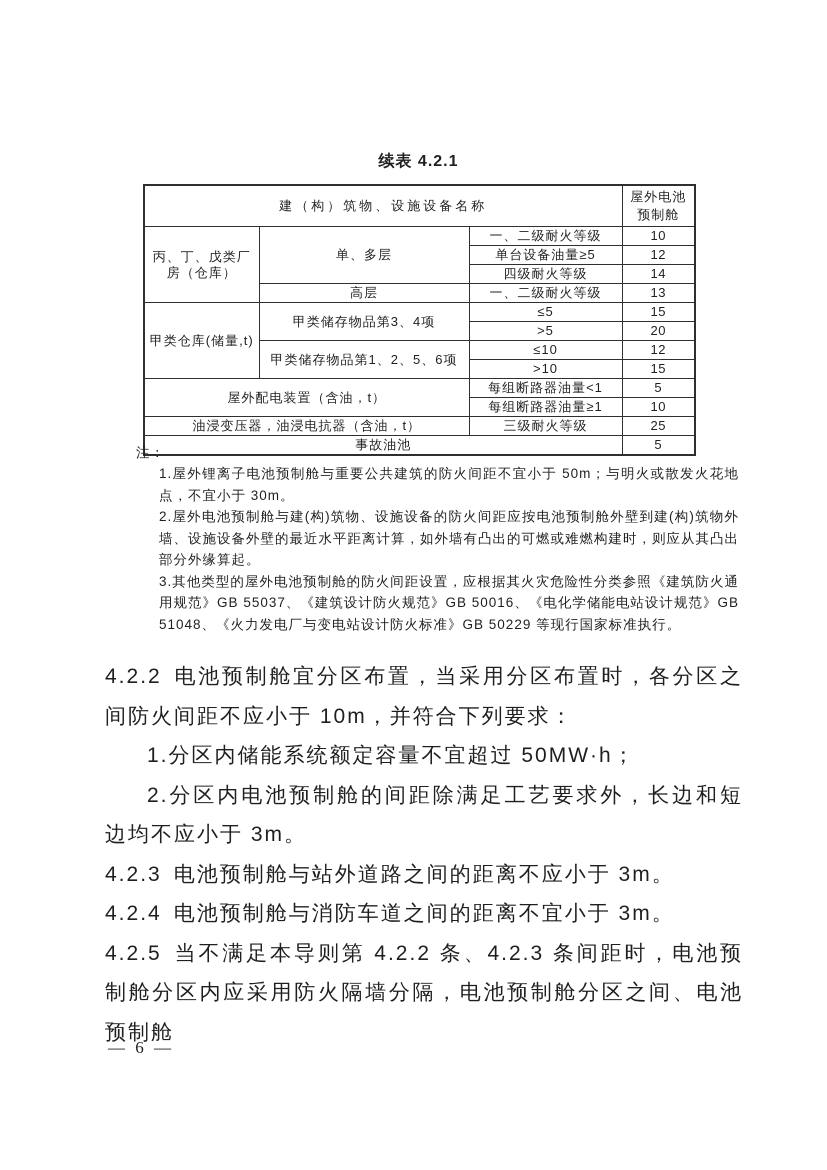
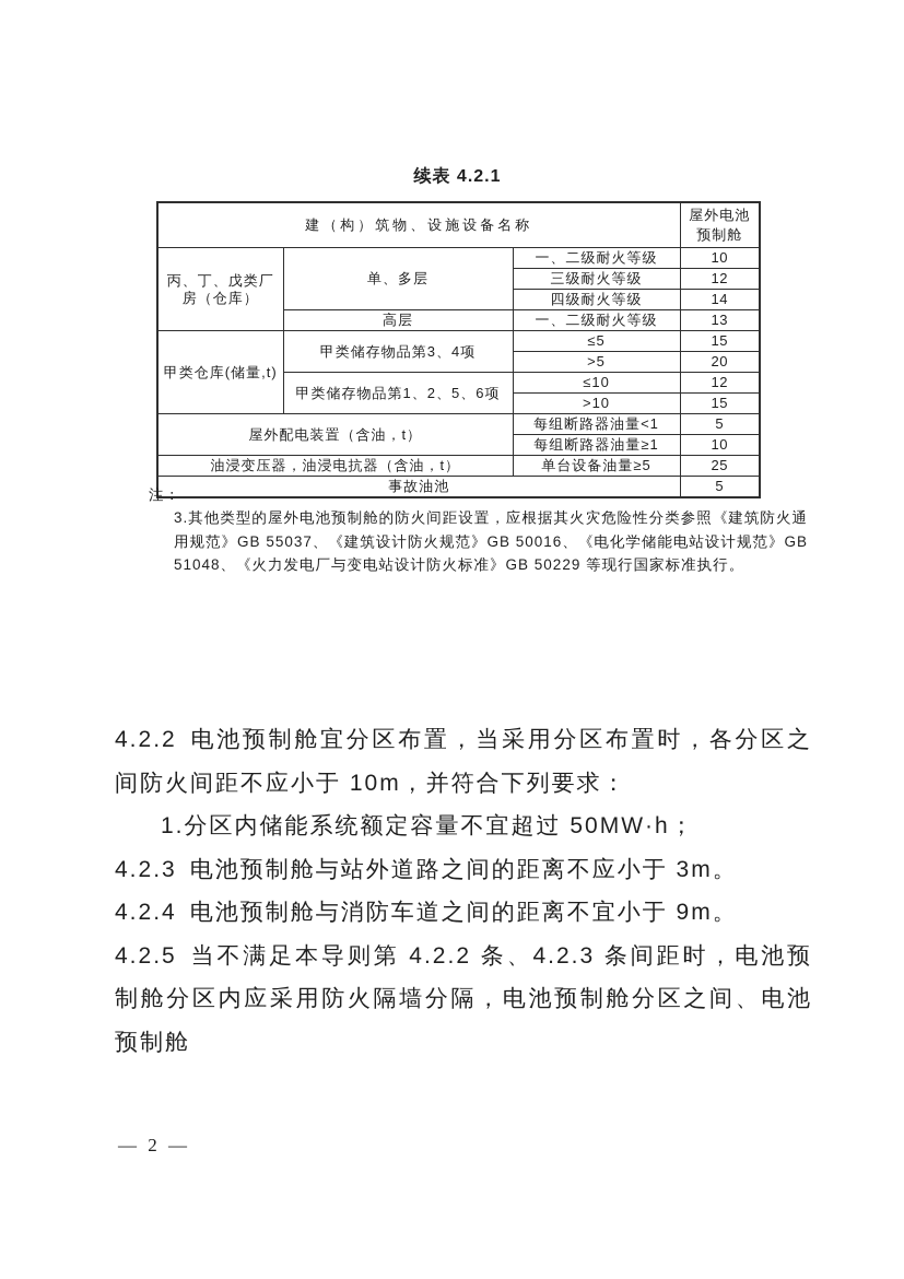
  续表 4.2.1
  建（构）筑物、设施设备名称	屋外电池预制舱
  丙、丁、戊类厂房（仓库）	单、多层	一、二级耐火等级	10
- 单台设备油量≥5	12
+ 三级耐火等级	12
  四级耐火等级	14
  高层	一、二级耐火等级	13
  甲类仓库(储量,t)	甲类储存物品第3、4项	≤5	15
  >5	20
  甲类储存物品第1、2、5、6项	≤10	12
  >10	15
  屋外配电装置（含油，t）	每组断路器油量<1	5
  每组断路器油量≥1	10
- 油浸变压器，油浸电抗器（含油，t）	三级耐火等级	25
+ 油浸变压器，油浸电抗器（含油，t）	单台设备油量≥5	25
  事故油池	5
  注：
- 1.屋外锂离子电池预制舱与重要公共建筑的防火间距不宜小于 50m；与明火或散发火花地点，不宜小于 30m。
- 2.屋外电池预制舱与建(构)筑物、设施设备的防火间距应按电池预制舱外壁到建(构)筑物外墙、设施设备外壁的最近水平距离计算，如外墙有凸出的可燃或难燃构建时，则应从其凸出部分外缘算起。
  3.其他类型的屋外电池预制舱的防火间距设置，应根据其火灾危险性分类参照《建筑防火通用规范》GB 55037、《建筑设计防火规范》GB 50016、《电化学储能电站设计规范》GB 51048、《火力发电厂与变电站设计防火标准》GB 50229 等现行国家标准执行。
  4.2.2 电池预制舱宜分区布置，当采用分区布置时，各分区之间防火间距不应小于 10m，并符合下列要求：
  1.分区内储能系统额定容量不宜超过 50MW·h；
- 2.分区内电池预制舱的间距除满足工艺要求外，长边和短边均不应小于 3m。
  4.2.3 电池预制舱与站外道路之间的距离不应小于 3m。
- 4.2.4 电池预制舱与消防车道之间的距离不宜小于 3m。
+ 4.2.4 电池预制舱与消防车道之间的距离不宜小于 9m。
  4.2.5 当不满足本导则第 4.2.2 条、4.2.3 条间距时，电池预制舱分区内应采用防火隔墙分隔，电池预制舱分区之间、电池预制舱
- — 6 —
+ — 2 —
